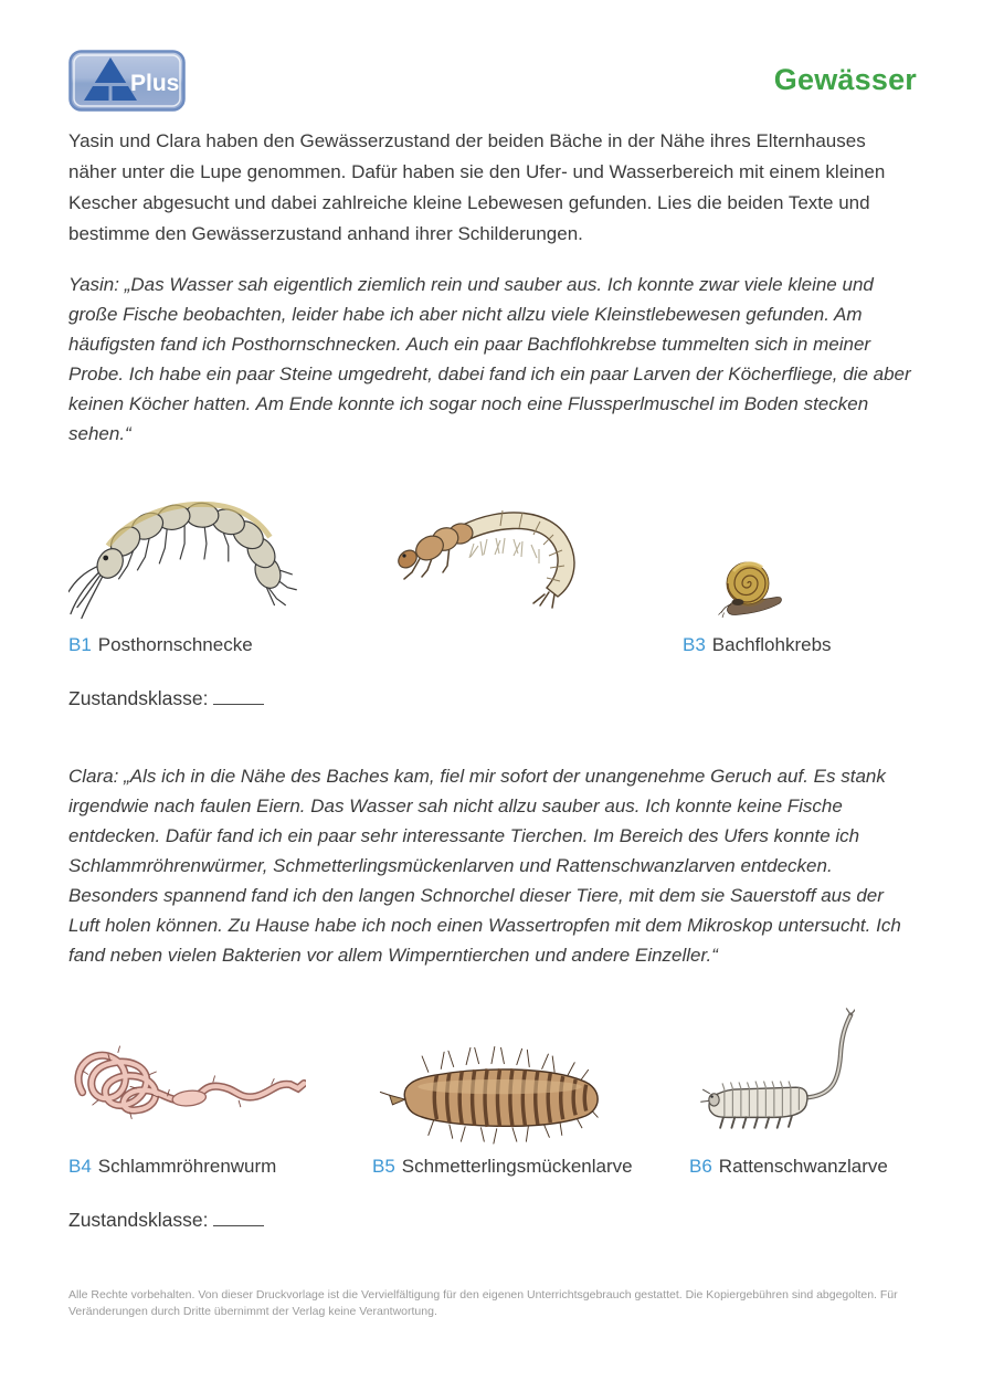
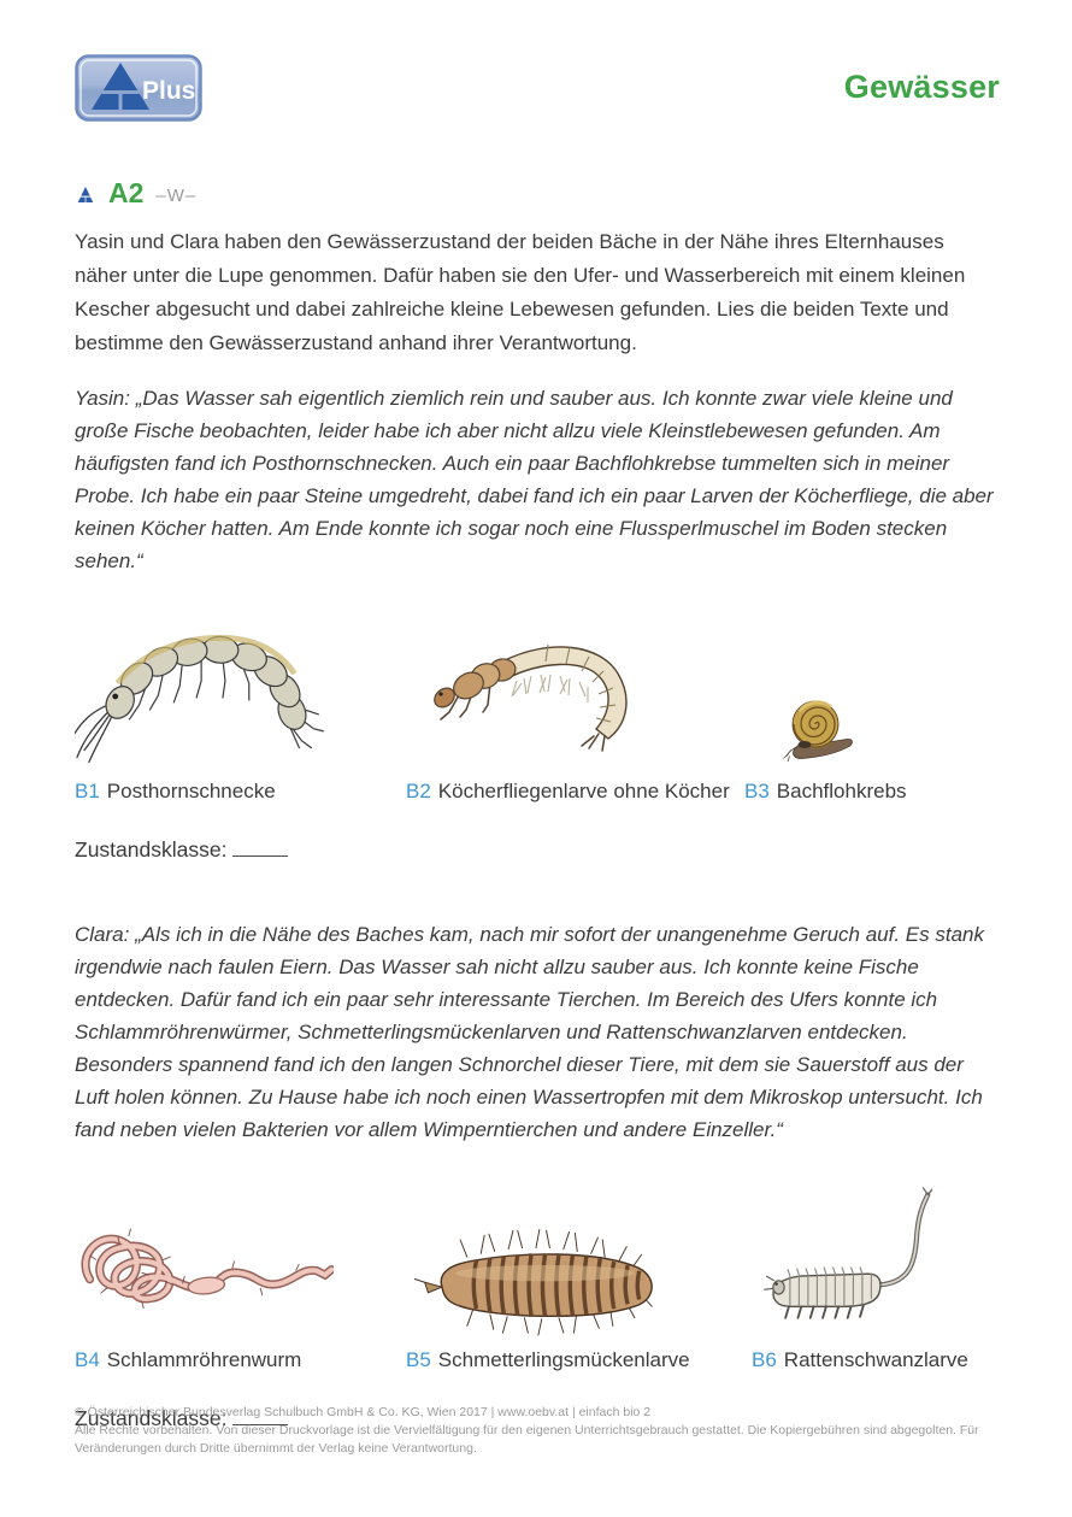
  Plus
  Gewässer
+ A2
+ –W–
- Yasin und Clara haben den Gewässerzustand der beiden Bäche in der Nähe ihres Elternhauses näher unter die Lupe genommen. Dafür haben sie den Ufer- und Wasserbereich mit einem kleinen Kescher abgesucht und dabei zahlreiche kleine Lebewesen gefunden. Lies die beiden Texte und bestimme den Gewässerzustand anhand ihrer Schilderungen.
+ Yasin und Clara haben den Gewässerzustand der beiden Bäche in der Nähe ihres Elternhauses näher unter die Lupe genommen. Dafür haben sie den Ufer- und Wasserbereich mit einem kleinen Kescher abgesucht und dabei zahlreiche kleine Lebewesen gefunden. Lies die beiden Texte und bestimme den Gewässerzustand anhand ihrer Verantwortung.
  Yasin: „Das Wasser sah eigentlich ziemlich rein und sauber aus. Ich konnte zwar viele kleine und große Fische beobachten, leider habe ich aber nicht allzu viele Kleinstlebewesen gefunden. Am häufigsten fand ich Posthornschnecken. Auch ein paar Bachflohkrebse tummelten sich in meiner Probe. Ich habe ein paar Steine umgedreht, dabei fand ich ein paar Larven der Köcherfliege, die aber keinen Köcher hatten. Am Ende konnte ich sogar noch eine Flussperlmuschel im Boden stecken sehen.“
  B1 Posthornschnecke
+ B2 Köcherfliegenlarve ohne Köcher
  B3 Bachflohkrebs
  Zustandsklasse:
- Clara: „Als ich in die Nähe des Baches kam, fiel mir sofort der unangenehme Geruch auf. Es stank irgendwie nach faulen Eiern. Das Wasser sah nicht allzu sauber aus. Ich konnte keine Fische entdecken. Dafür fand ich ein paar sehr interessante Tierchen. Im Bereich des Ufers konnte ich Schlammröhrenwürmer, Schmetterlingsmückenlarven und Rattenschwanzlarven entdecken. Besonders spannend fand ich den langen Schnorchel dieser Tiere, mit dem sie Sauerstoff aus der Luft holen können. Zu Hause habe ich noch einen Wassertropfen mit dem Mikroskop untersucht. Ich fand neben vielen Bakterien vor allem Wimperntierchen und andere Einzeller.“
+ Clara: „Als ich in die Nähe des Baches kam, nach mir sofort der unangenehme Geruch auf. Es stank irgendwie nach faulen Eiern. Das Wasser sah nicht allzu sauber aus. Ich konnte keine Fische entdecken. Dafür fand ich ein paar sehr interessante Tierchen. Im Bereich des Ufers konnte ich Schlammröhrenwürmer, Schmetterlingsmückenlarven und Rattenschwanzlarven entdecken. Besonders spannend fand ich den langen Schnorchel dieser Tiere, mit dem sie Sauerstoff aus der Luft holen können. Zu Hause habe ich noch einen Wassertropfen mit dem Mikroskop untersucht. Ich fand neben vielen Bakterien vor allem Wimperntierchen und andere Einzeller.“
  B4 Schlammröhrenwurm
  B5 Schmetterlingsmückenlarve
  B6 Rattenschwanzlarve
  Zustandsklasse:
+ © Österreichischer Bundesverlag Schulbuch GmbH & Co. KG, Wien 2017 | www.oebv.at | einfach bio 2
  Alle Rechte vorbehalten. Von dieser Druckvorlage ist die Vervielfältigung für den eigenen Unterrichtsgebrauch gestattet. Die Kopiergebühren sind abgegolten. Für Veränderungen durch Dritte übernimmt der Verlag keine Verantwortung.
